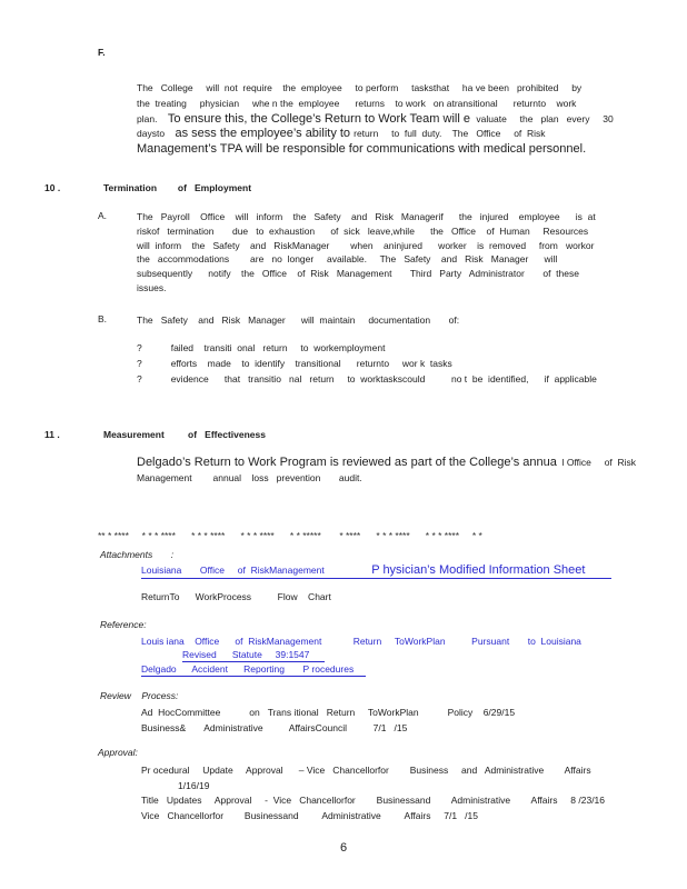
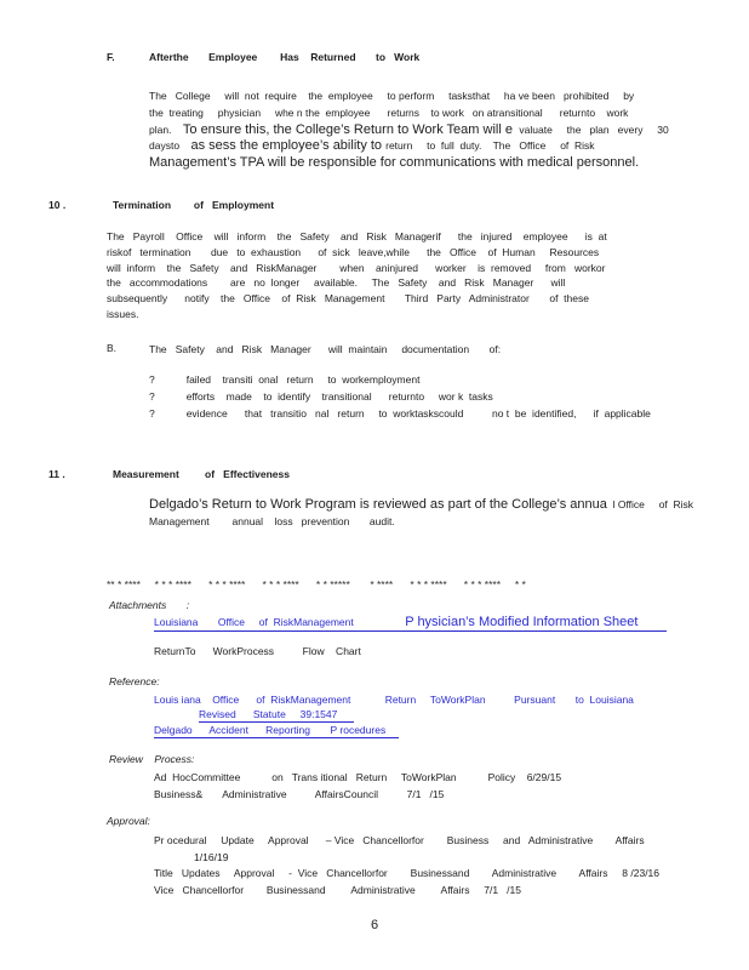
  F.
+ Afterthe Employee Has Returned to Work
  The College will not require the employee to perform tasksthat ha ve been prohibited by
  the treating physician whe n the employee returns to work on atransitional returnto work
  plan. To ensure this, the College’s Return to Work Team will e valuate the plan every 30
  daysto as sess the employee’s ability to return to full duty. The Office of Risk
  Management’s TPA will be responsible for communications with medical personnel.
  10 .
  Termination of Employment
- A.
  The Payroll Office will inform the Safety and Risk Managerif the injured employee is at
  riskof termination due to exhaustion of sick leave,while the Office of Human Resources
  will inform the Safety and RiskManager when aninjured worker is removed from workor
  the accommodations are no longer available. The Safety and Risk Manager will
  subsequently notify the Office of Risk Management Third Party Administrator of these
  issues.
  B.
  The Safety and Risk Manager will maintain documentation of:
  ? failed transiti onal return to workemployment
  ? efforts made to identify transitional returnto wor k tasks
  ? evidence that transitio nal return to worktaskscould no t be identified, if applicable
  11 .
  Measurement of Effectiveness
  Delgado’s Return to Work Program is reviewed as part of the College’s annua l Office of Risk
  Management annual loss prevention audit.
  ** * **** * * * **** * * * **** * * * **** * * ***** * **** * * * **** * * * **** * *
  Attachments :
  Louisiana Office of RiskManagement P hysician’s Modified Information Sheet
  ReturnTo WorkProcess Flow Chart
  Reference:
  Louis iana Office of RiskManagement Return ToWorkPlan Pursuant to Louisiana
  Revised Statute 39:1547
  Delgado Accident Reporting P rocedures
  Review Process:
  Ad HocCommittee on Trans itional Return ToWorkPlan Policy 6/29/15
  Business& Administrative AffairsCouncil 7/1 /15
  Approval:
  Pr ocedural Update Approval – Vice Chancellorfor Business and Administrative Affairs
  1/16/19
  Title Updates Approval - Vice Chancellorfor Businessand Administrative Affairs 8 /23/16
  Vice Chancellorfor Businessand Administrative Affairs 7/1 /15
  6
